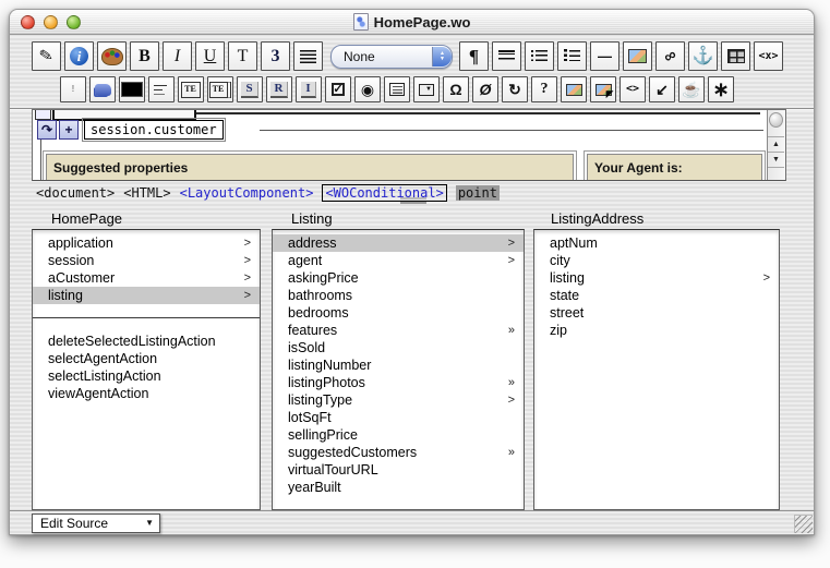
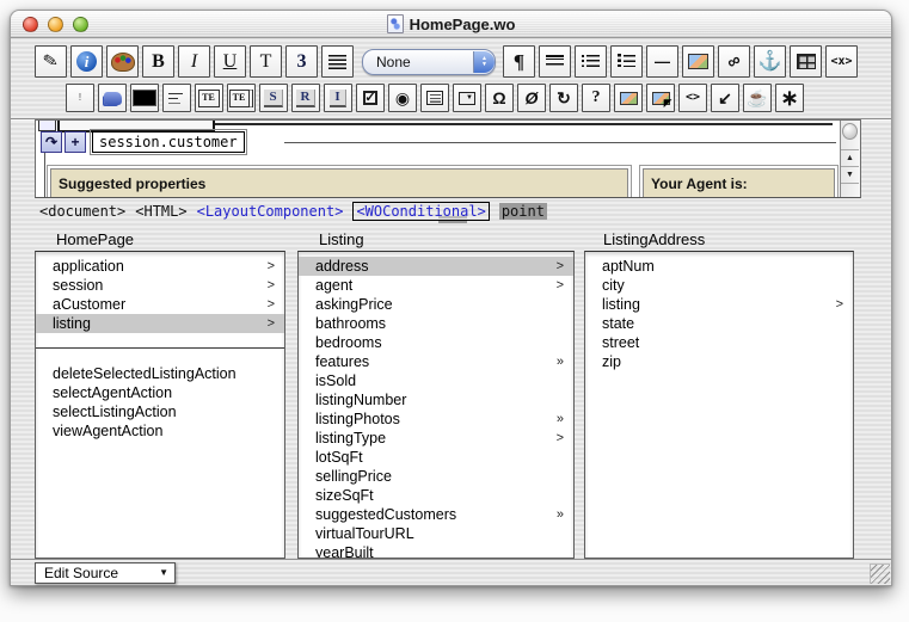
  HomePage.wo
  i
  B
  I
  U
  T
  3
  None
  ¶
  —
  ⚓
  <x>
  !
  TE
  TE
  S
  R
  I
  ✓
  ◉
  Ω
  Ø
  ↻
  ?
  <>
  ↙
  ☕
  ∗
  ↷
  +
  session.customer
  Suggested properties
  Your Agent is:
  <document>
  <HTML>
  <LayoutComponent>
  <WOConditional>
  point
  HomePage
  Listing
  ListingAddress
  application
  >
  session
  >
  aCustomer
  >
  listing
  >
  deleteSelectedListingAction
  selectAgentAction
  selectListingAction
  viewAgentAction
  address
  >
  agent
  >
  askingPrice
  bathrooms
  bedrooms
  features
  »
  isSold
  listingNumber
  listingPhotos
  »
  listingType
  >
  lotSqFt
  sellingPrice
+ sizeSqFt
  suggestedCustomers
  »
  virtualTourURL
  yearBuilt
  aptNum
  city
  listing
  >
  state
  street
  zip
  Edit Source
  ▼
